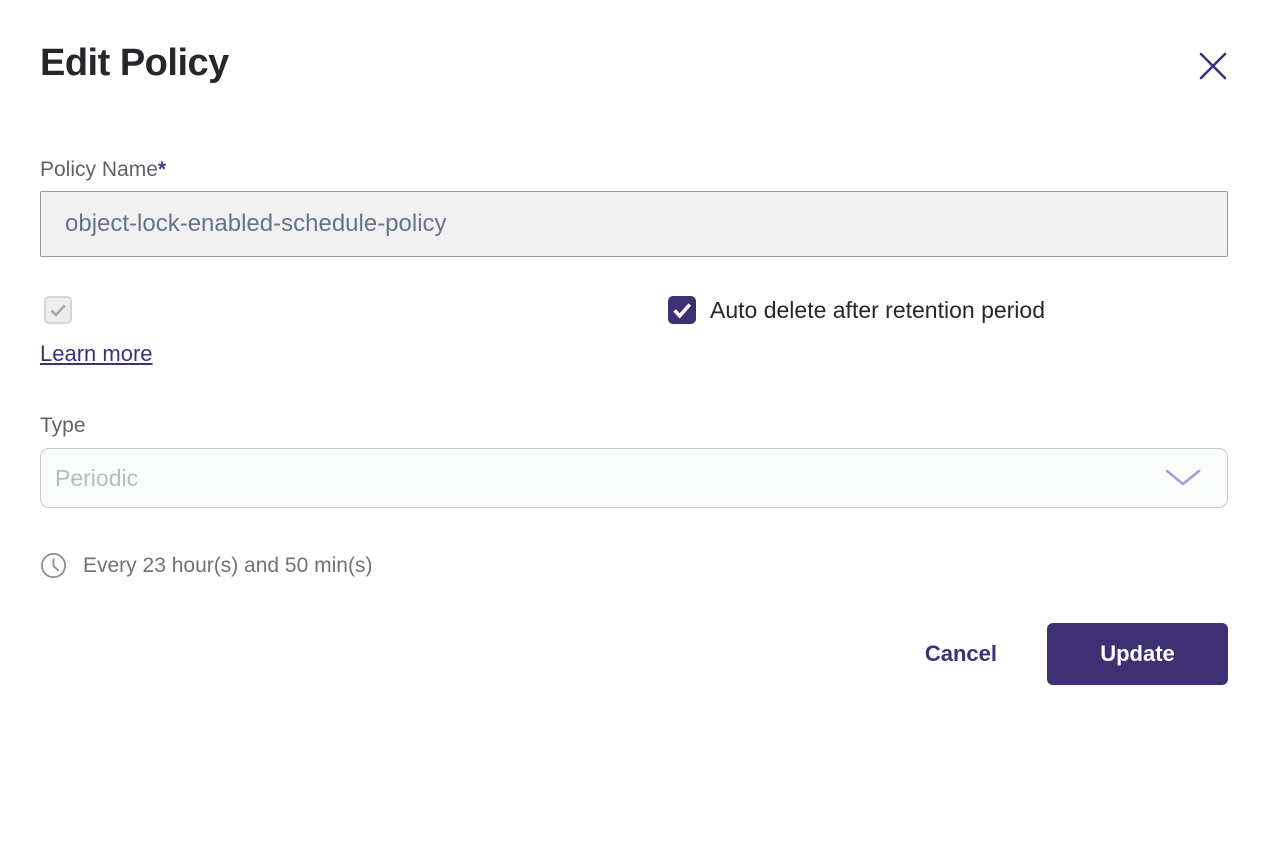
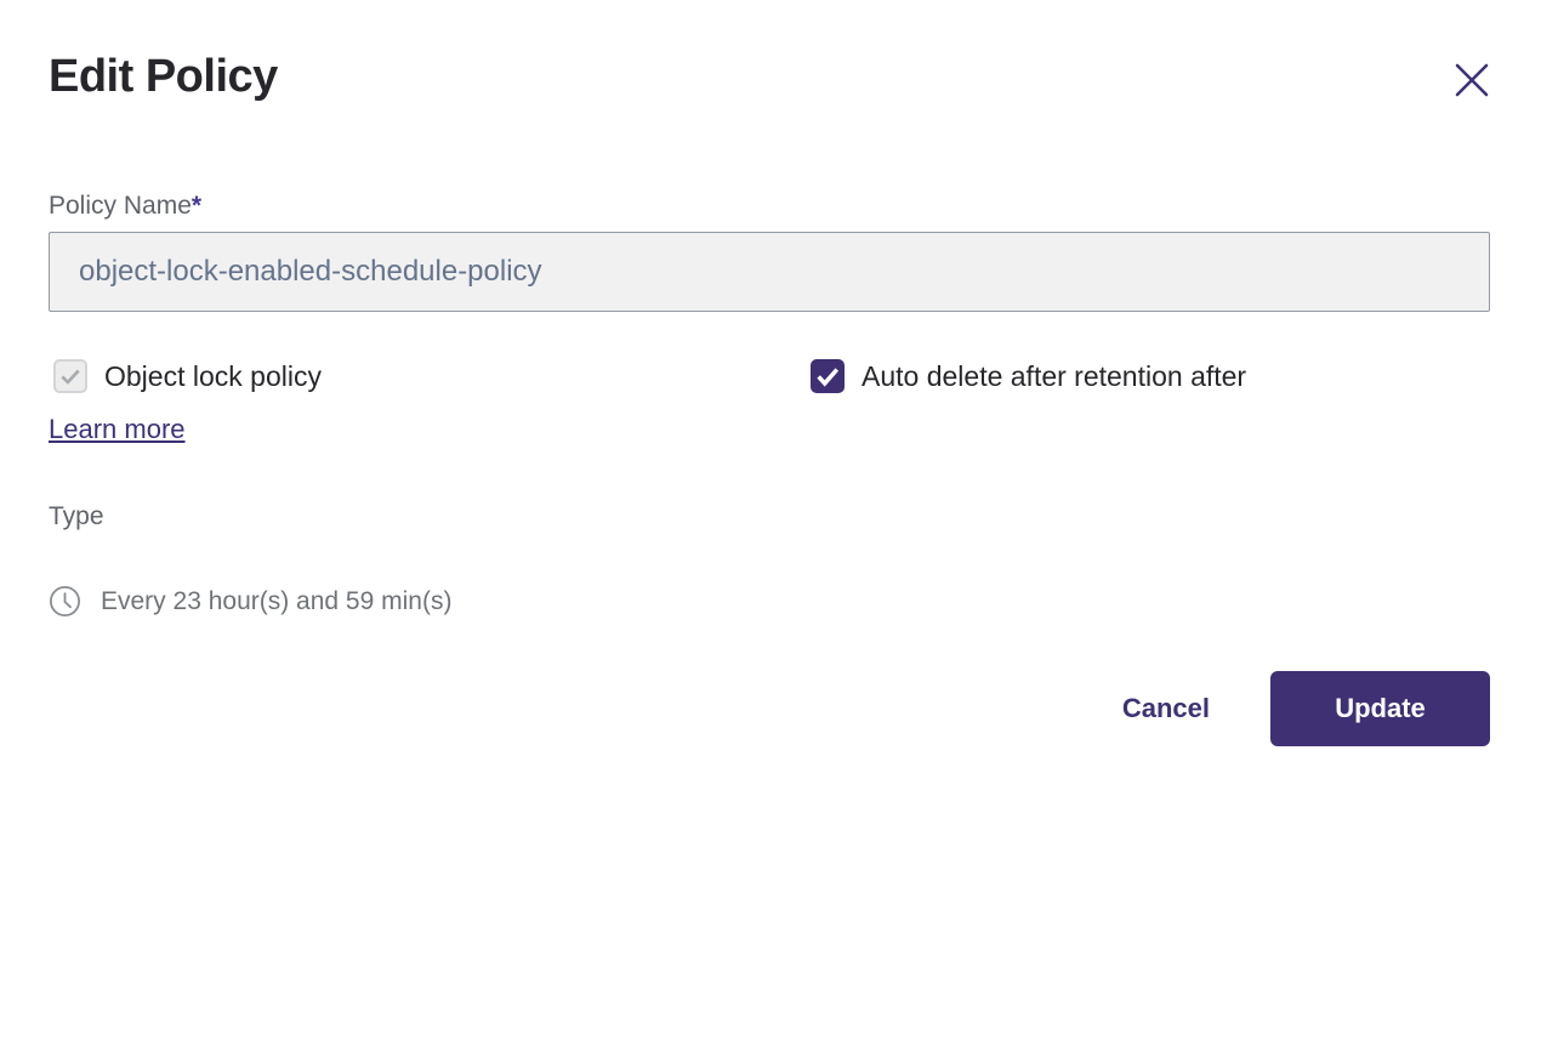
  Edit Policy
  Policy Name*
  object-lock-enabled-schedule-policy
+ Object lock policy
  Learn more
- Auto delete after retention period
+ Auto delete after retention after
  Type
- Periodic
- Every 23 hour(s) and 50 min(s)
+ Every 23 hour(s) and 59 min(s)
  Cancel
  Update
